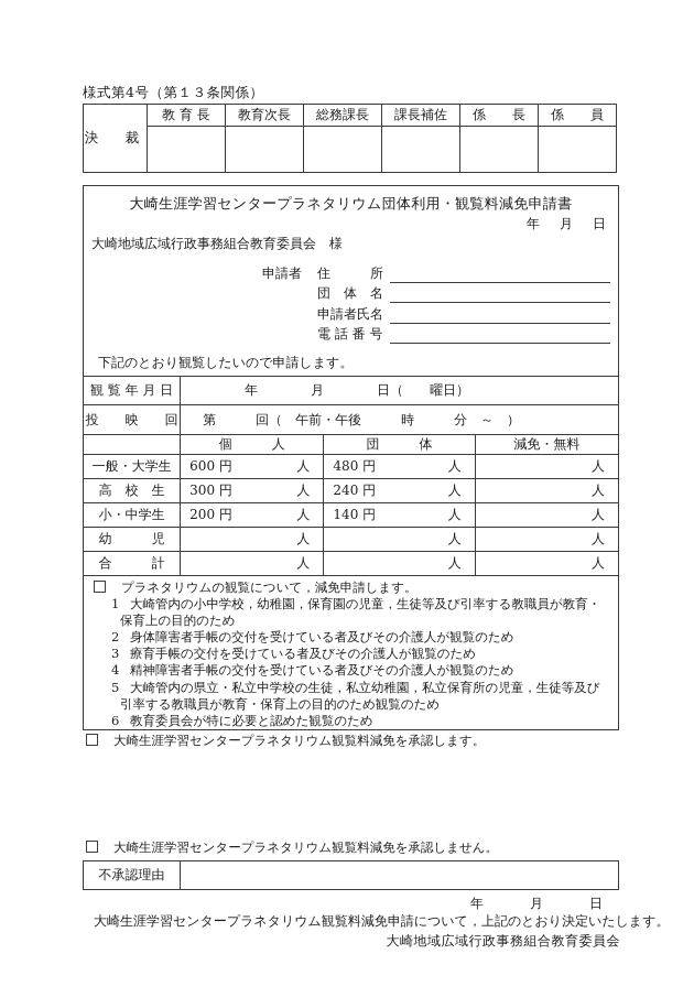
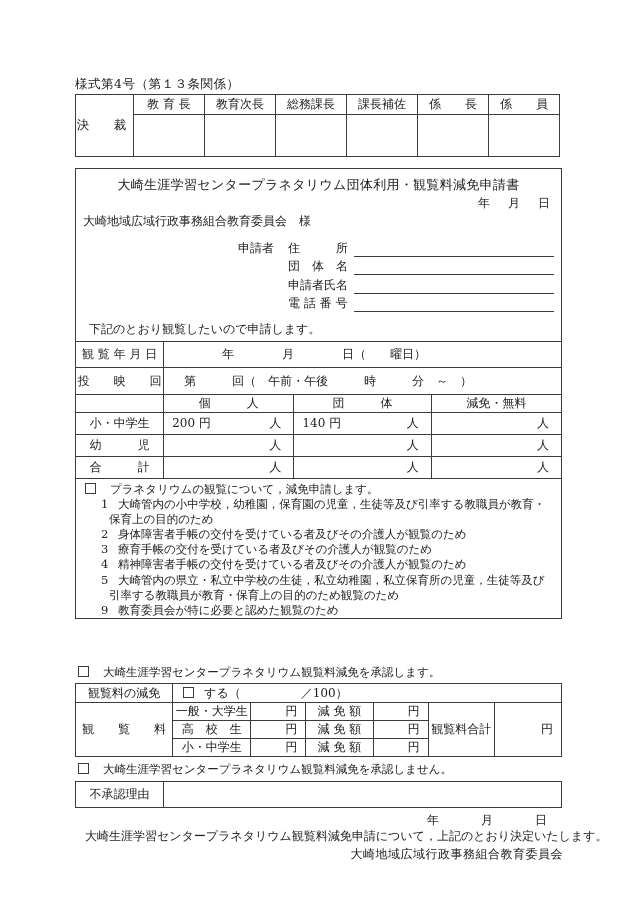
  様式第4号（第１３条関係）
  決 裁	教 育 長	教育次長	総務課長	課長補佐	係 長	係 員
  大崎生涯学習センタープラネタリウム団体利用・観覧料減免申請書 年 月 日 大崎地域広域行政事務組合教育委員会 様 申請者 住 所 団 体 名 申請者氏名 電 話 番 号 下記のとおり観覧したいので申請します。
  観 覧 年 月 日	年 月 日（ 曜日）
  投 映 回	第 回（ 午前・午後 時 分 ～ ）
  	個 人	団 体	減免・無料
- 一般・大学生	600 円 人	480 円 人	人
- 高 校 生	300 円 人	240 円 人	人
  小・中学生	200 円 人	140 円 人	人
  幼 児	人	人	人
  合 計	人	人	人
- プラネタリウムの観覧について，減免申請します。 1 大崎管内の小中学校，幼稚園，保育園の児童，生徒等及び引率する教職員が教育・保育上の目的のため 2 身体障害者手帳の交付を受けている者及びその介護人が観覧のため 3 療育手帳の交付を受けている者及びその介護人が観覧のため 4 精神障害者手帳の交付を受けている者及びその介護人が観覧のため 5 大崎管内の県立・私立中学校の生徒，私立幼稚園，私立保育所の児童，生徒等及び引率する教職員が教育・保育上の目的のため観覧のため 6 教育委員会が特に必要と認めた観覧のため
+ プラネタリウムの観覧について，減免申請します。 1 大崎管内の小中学校，幼稚園，保育園の児童，生徒等及び引率する教職員が教育・保育上の目的のため 2 身体障害者手帳の交付を受けている者及びその介護人が観覧のため 3 療育手帳の交付を受けている者及びその介護人が観覧のため 4 精神障害者手帳の交付を受けている者及びその介護人が観覧のため 5 大崎管内の県立・私立中学校の生徒，私立幼稚園，私立保育所の児童，生徒等及び引率する教職員が教育・保育上の目的のため観覧のため 9 教育委員会が特に必要と認めた観覧のため
  大崎生涯学習センタープラネタリウム観覧料減免を承認します。
+ 観覧料の減免	する（ ／100）
+ 観 覧 料	一般・大学生	円	減 免 額	円	観覧料合計	円
+ 高 校 生	円	減 免 額	円
+ 小・中学生	円	減 免 額	円
  大崎生涯学習センタープラネタリウム観覧料減免を承認しません。
  不承認理由
  年 月 日
  大崎生涯学習センタープラネタリウム観覧料減免申請について，上記のとおり決定いたします。
  大崎地域広域行政事務組合教育委員会
